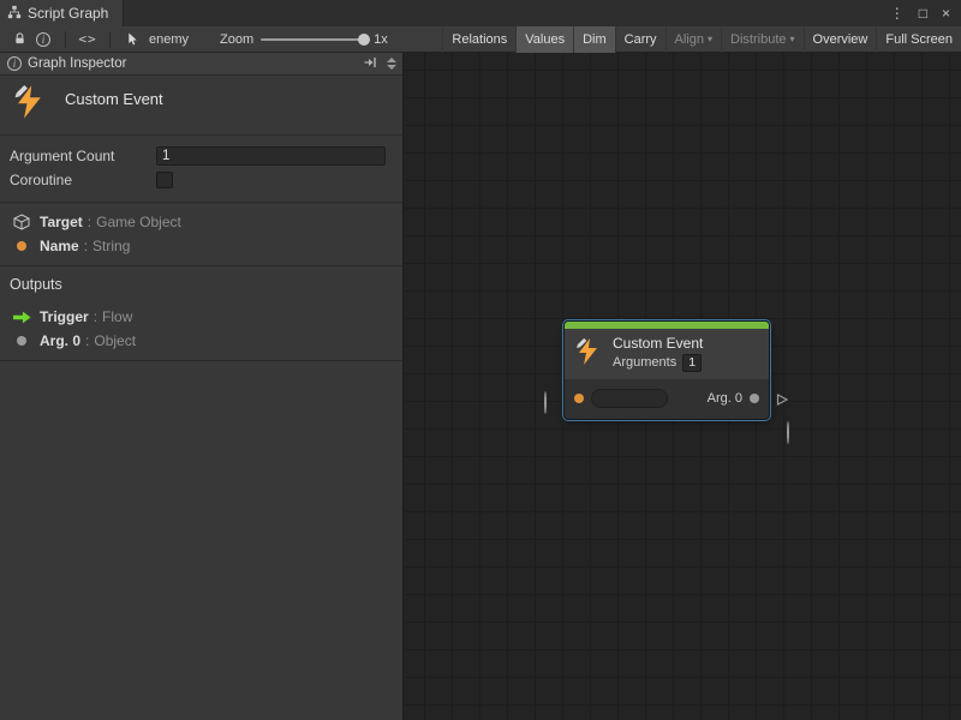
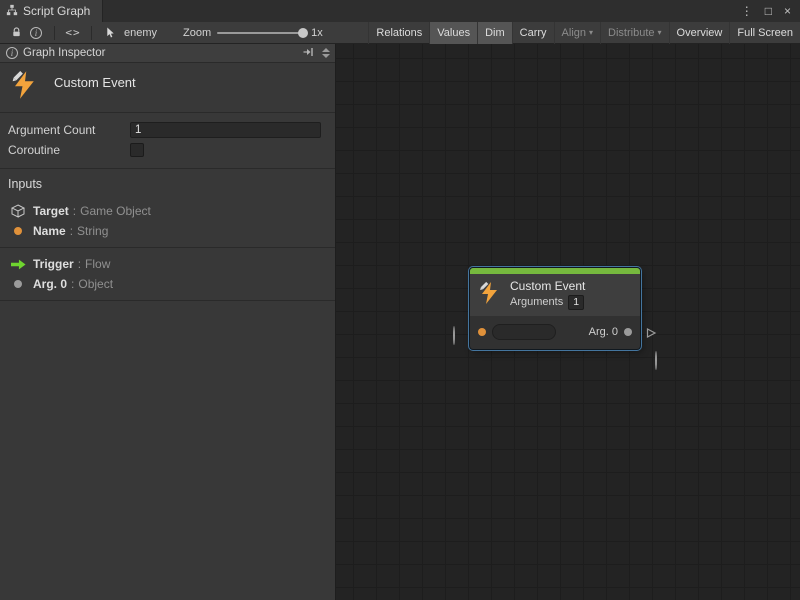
  Script Graph
  ⋮
  □
  ×
  i
  <>
  enemy
  Zoom
  1x
  Relations
  Values
  Dim
  Carry
  Align
  ▾
  Distribute
  ▾
  Overview
  Full Screen
  i
  Graph Inspector
  Custom Event
  Argument Count
  1
  Coroutine
+ Inputs
  Target
  :
  Game Object
  Name
  :
  String
- Outputs
  Trigger
  :
  Flow
  Arg. 0
  :
  Object
  Custom Event
  Arguments
  1
  Arg. 0
